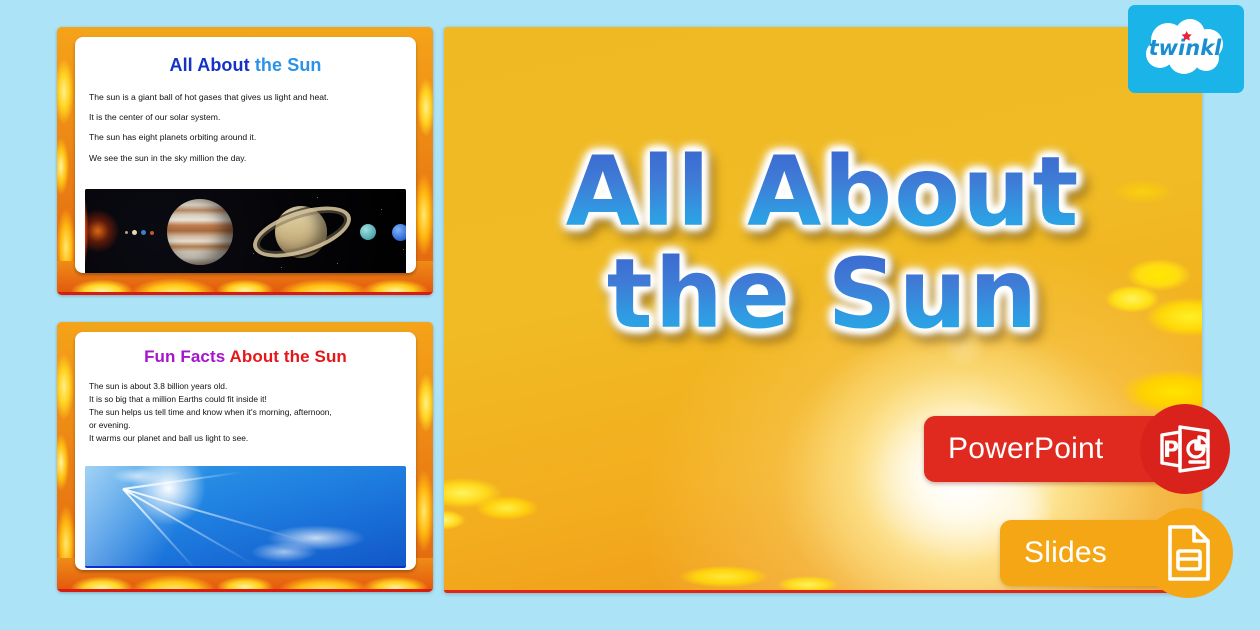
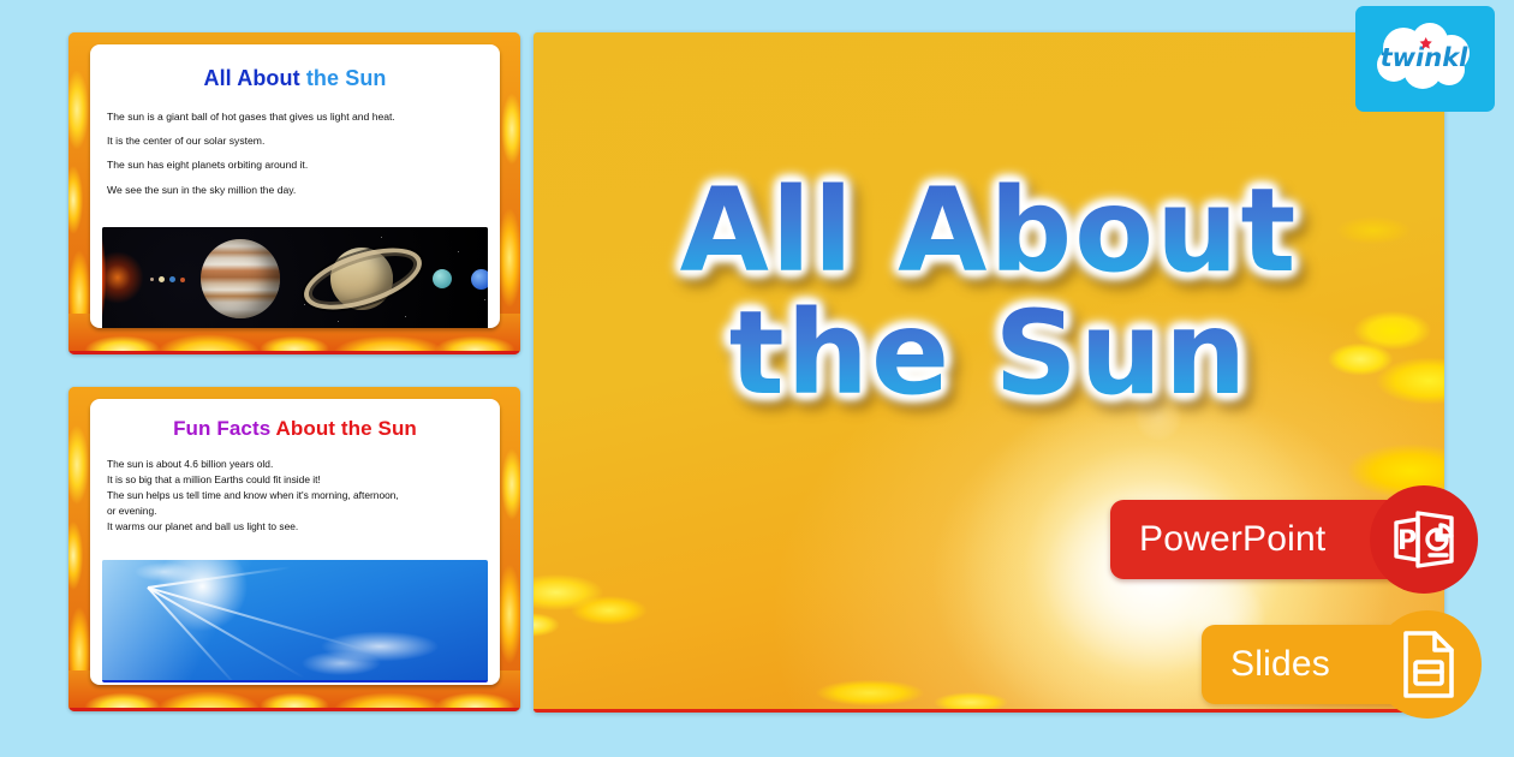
  All About the Sun
  The sun is a giant ball of hot gases that gives us light and heat.
  It is the center of our solar system.
  The sun has eight planets orbiting around it.
  We see the sun in the sky million the day.
  Fun Facts About the Sun
- The sun is about 3.8 billion years old.
+ The sun is about 4.6 billion years old.
  It is so big that a million Earths could fit inside it!
  The sun helps us tell time and know when it's morning, afternoon,
  or evening.
  It warms our planet and ball us light to see.
  All About
  the Sun
  twinkl
  PowerPoint
  P
  Slides
